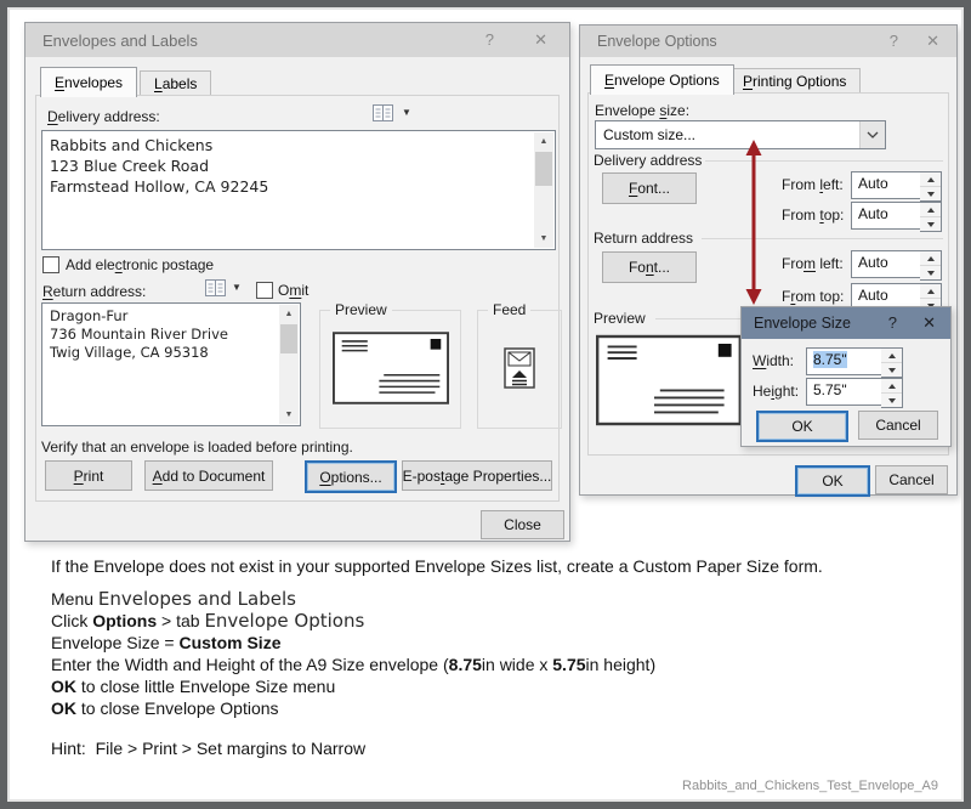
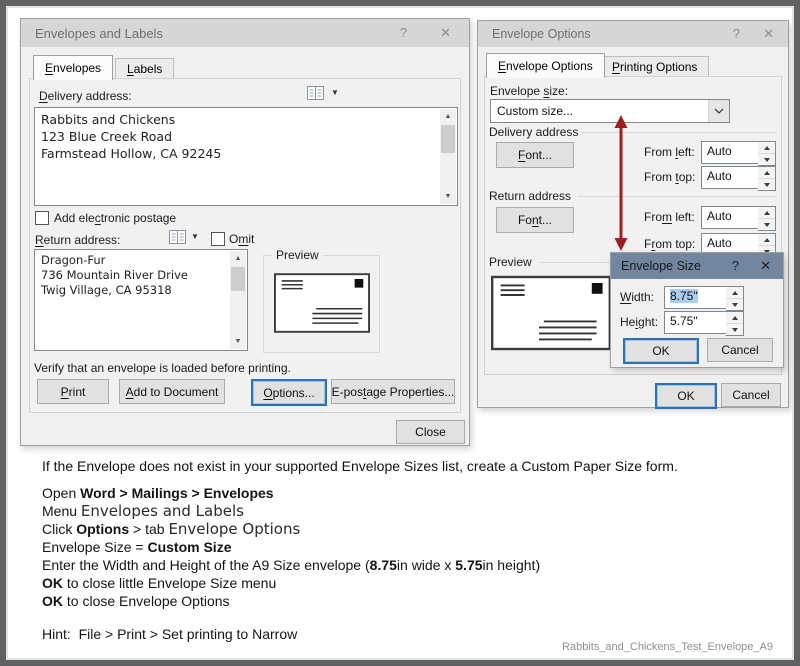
  Envelopes and Labels
  ?
  ✕
  Envelopes
  Labels
  Delivery address:
  ▼
  Rabbits and Chickens
  123 Blue Creek Road
  Farmstead Hollow, CA 92245
  Add electronic postage
  Return address:
  ▼
  Omit
  Dragon-Fur
  736 Mountain River Drive
  Twig Village, CA 95318
  Preview
- Feed
  Verify that an envelope is loaded before printing.
  P
  rint
  A
  dd to Document
  O
  ptions...
  E-pos
  t
  age Properties...
  Close
  Envelope Options
  ?
  ✕
  Envelope Options
  Printing Options
  Envelope size:
  Custom size...
  Delivery address
  F
  ont...
  From left:
  Auto
  From top:
  Auto
  Return address
  Fo
  n
  t...
  From left:
  Auto
  From top:
  Auto
  Preview
  OK
  Cancel
  Envelope Size
  ?
  ✕
  Width:
  8.75"
  Height:
  5.75"
  OK
  Cancel
  If the Envelope does not exist in your supported Envelope Sizes list, create a Custom Paper Size form.
+ Open Word > Mailings > Envelopes
  Menu Envelopes and Labels
  Click Options > tab Envelope Options
  Envelope Size = Custom Size
  Enter the Width and Height of the A9 Size envelope (8.75in wide x 5.75in height)
  OK to close little Envelope Size menu
  OK to close Envelope Options
- Hint: File > Print > Set margins to Narrow
+ Hint: File > Print > Set printing to Narrow
  Rabbits_and_Chickens_Test_Envelope_A9
